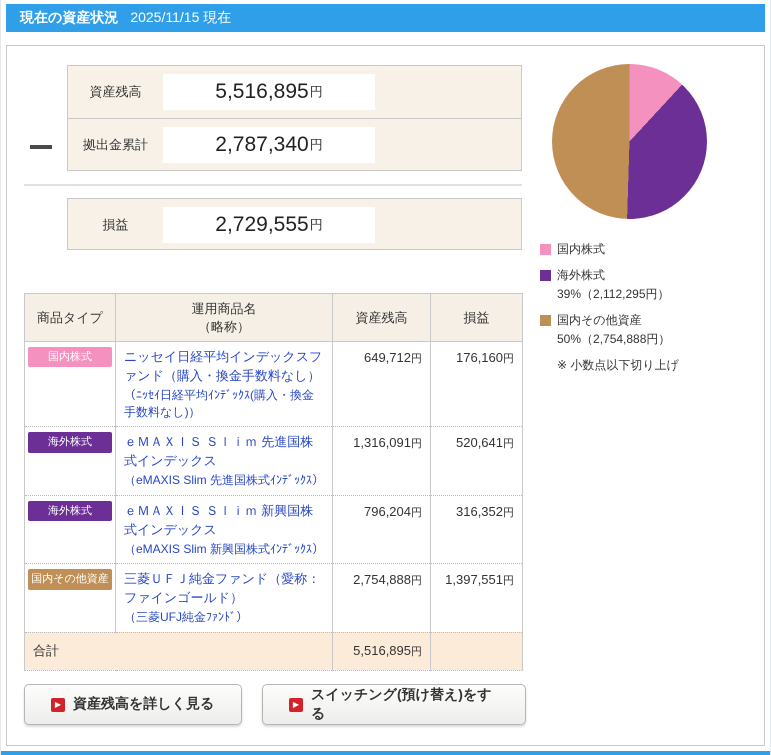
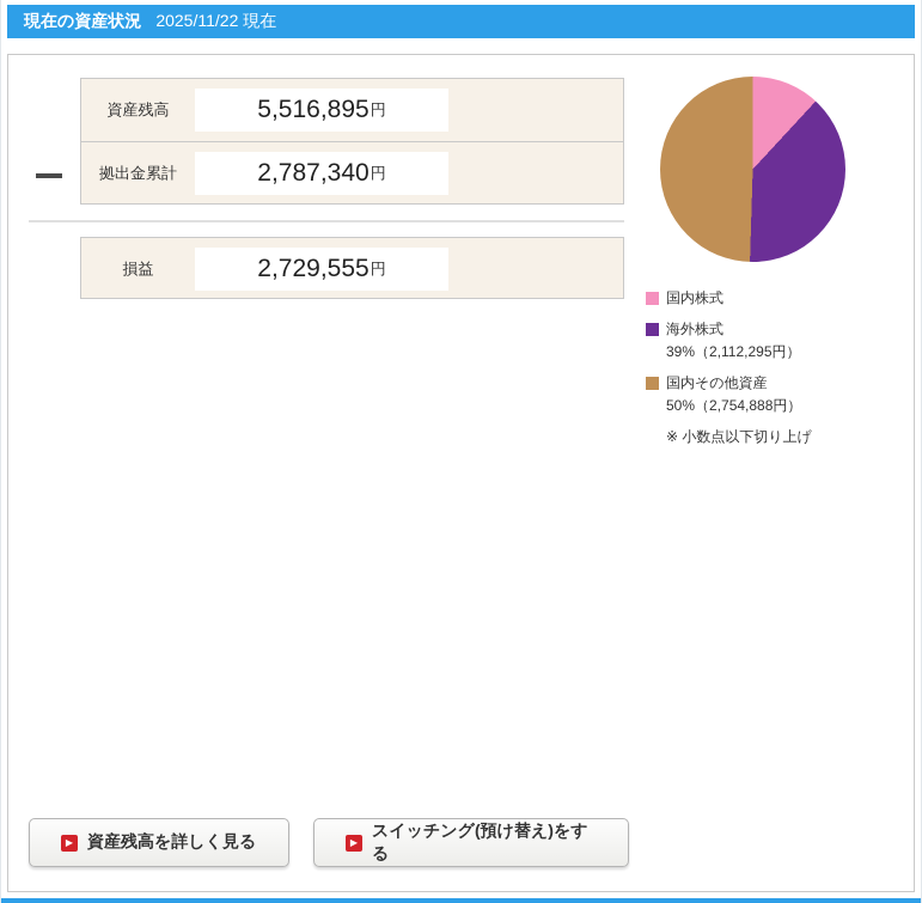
  現在の資産状況
- 2025/11/15 現在
+ 2025/11/22 現在
  資産残高
  5,516,895
  円
  拠出金累計
  2,787,340
  円
  損益
  2,729,555
  円
  国内株式
  海外株式
  39%（2,112,295円）
  国内その他資産
  50%（2,754,888円）
  ※ 小数点以下切り上げ
- 商品タイプ	運用商品名 （略称）	資産残高	損益
- 国内株式	ニッセイ日経平均インデックスファンド（購入・換金手数料なし） （ﾆｯｾｲ日経平均ｲﾝﾃﾞｯｸｽ(購入・換金手数料なし)）	649,712円	176,160円
- 海外株式	ｅＭＡＸＩＳ Ｓｌｉｍ 先進国株式インデックス （eMAXIS Slim 先進国株式ｲﾝﾃﾞｯｸｽ）	1,316,091円	520,641円
- 海外株式	ｅＭＡＸＩＳ Ｓｌｉｍ 新興国株式インデックス （eMAXIS Slim 新興国株式ｲﾝﾃﾞｯｸｽ）	796,204円	316,352円
- 国内その他資産	三菱ＵＦＪ純金ファンド（愛称：ファインゴールド） （三菱UFJ純金ﾌｧﾝﾄﾞ）	2,754,888円	1,397,551円
- 合計	5,516,895円
  ▶
  資産残高を詳しく見る
  ▶
  スイッチング(預け替え)をする
